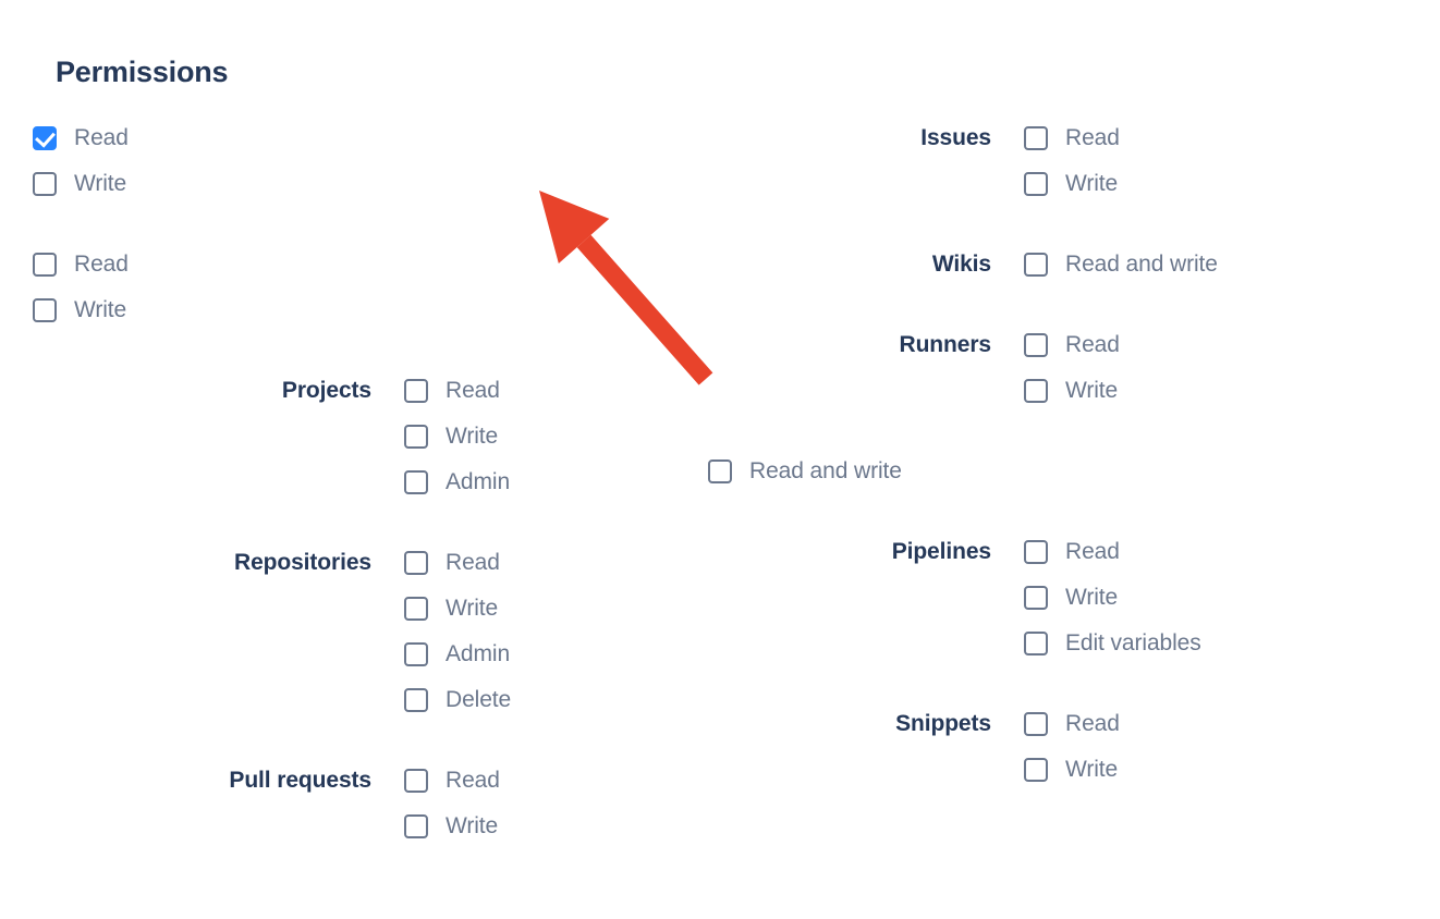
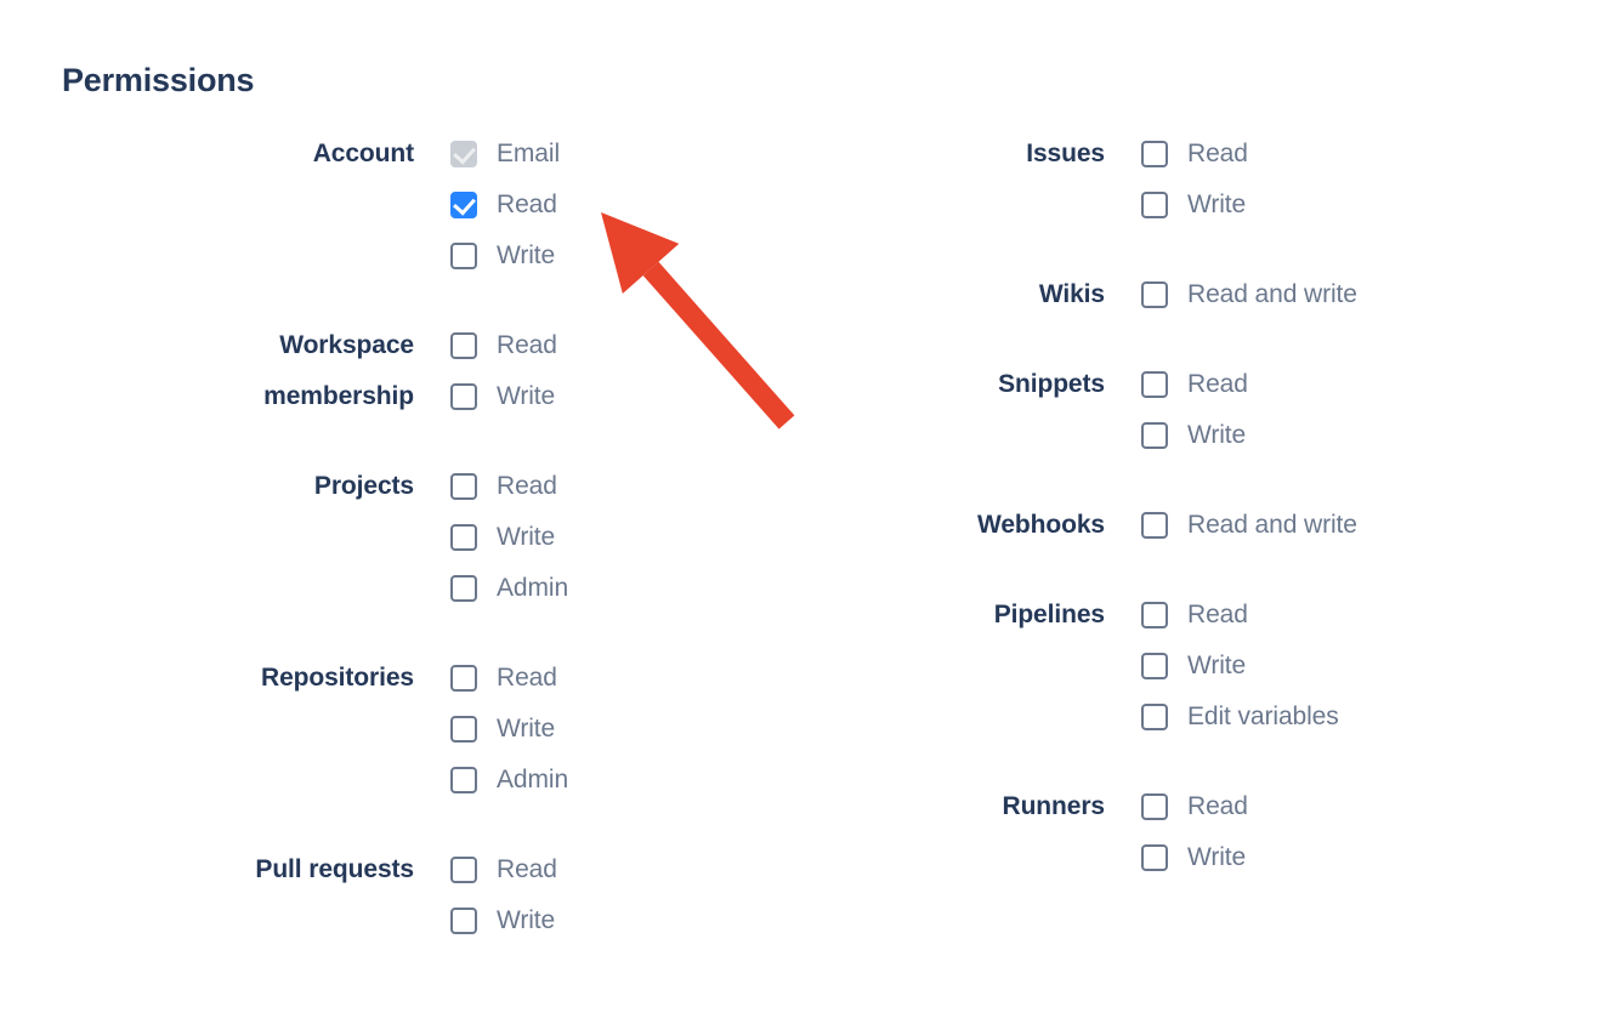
  Permissions
+ Account
+ Email
  Read
  Write
+ Workspace
+ membership
  Read
  Write
  Projects
  Read
  Write
  Admin
  Repositories
  Read
  Write
  Admin
- Delete
  Pull requests
  Read
  Write
  Issues
  Read
  Write
  Wikis
  Read and write
- Runners
+ Snippets
  Read
  Write
+ Webhooks
  Read and write
  Pipelines
  Read
  Write
  Edit variables
- Snippets
+ Runners
  Read
  Write
